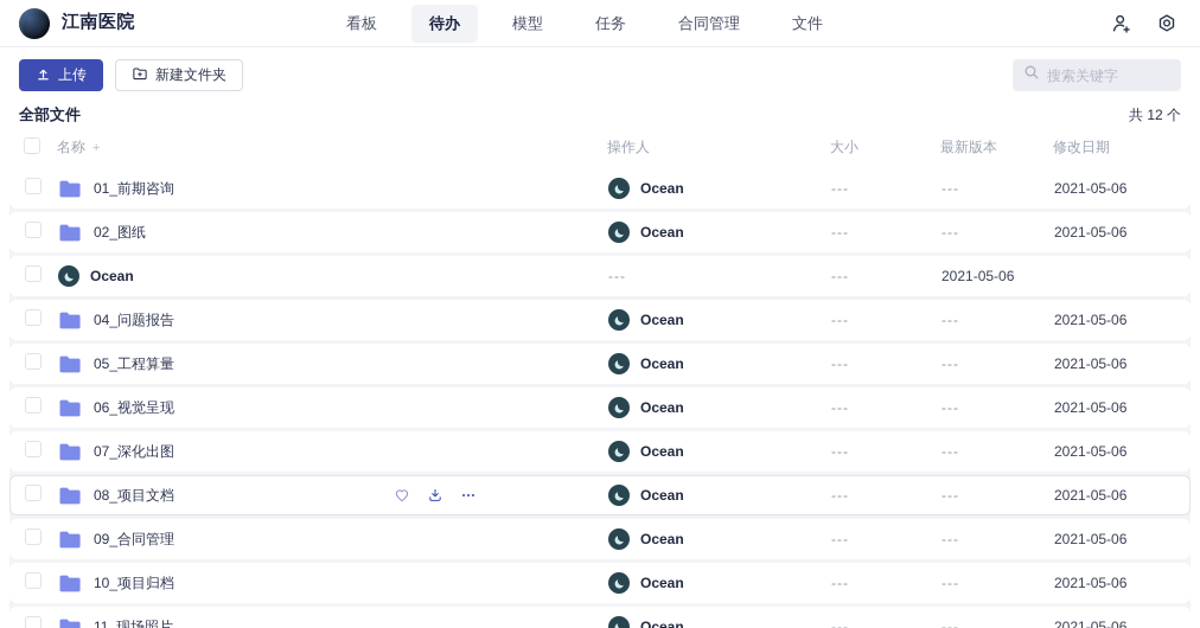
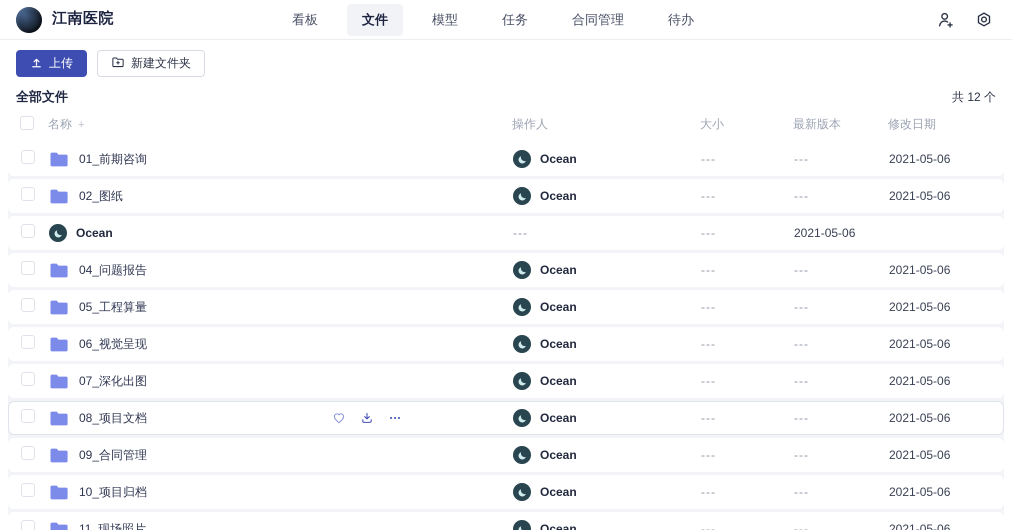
  江南医院
  看板
- 待办
+ 文件
  模型
  任务
  合同管理
- 文件
+ 待办
  上传
  新建文件夹
- 搜索关键字
  全部文件
  共 12 个
  名称
  +
  操作人
  大小
  最新版本
  修改日期
  01_前期咨询
  Ocean
  ---
  ---
  2021-05-06
  02_图纸
  Ocean
  ---
  ---
  2021-05-06
  Ocean
  ---
  ---
  2021-05-06
  04_问题报告
  Ocean
  ---
  ---
  2021-05-06
  05_工程算量
  Ocean
  ---
  ---
  2021-05-06
  06_视觉呈现
  Ocean
  ---
  ---
  2021-05-06
  07_深化出图
  Ocean
  ---
  ---
  2021-05-06
  08_项目文档
  Ocean
  ---
  ---
  2021-05-06
  09_合同管理
  Ocean
  ---
  ---
  2021-05-06
  10_项目归档
  Ocean
  ---
  ---
  2021-05-06
  11_现场照片
  Ocean
  ---
  ---
  2021-05-06
